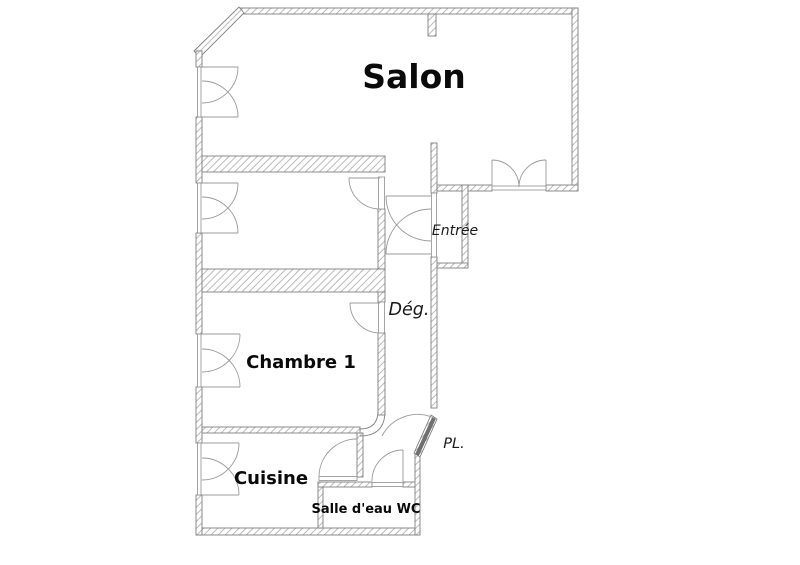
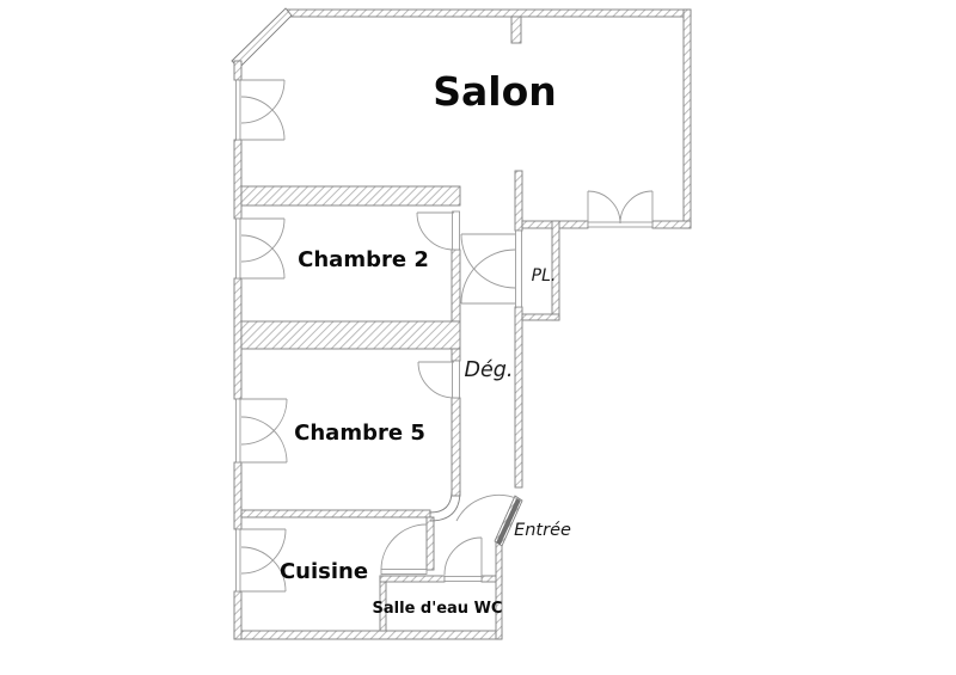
  Salon
+ Chambre 2
- Chambre 1
+ Chambre 5
  Cuisine
  Salle d'eau WC
- Entrée
+ PL.
  Dég.
- PL.
+ Entrée
